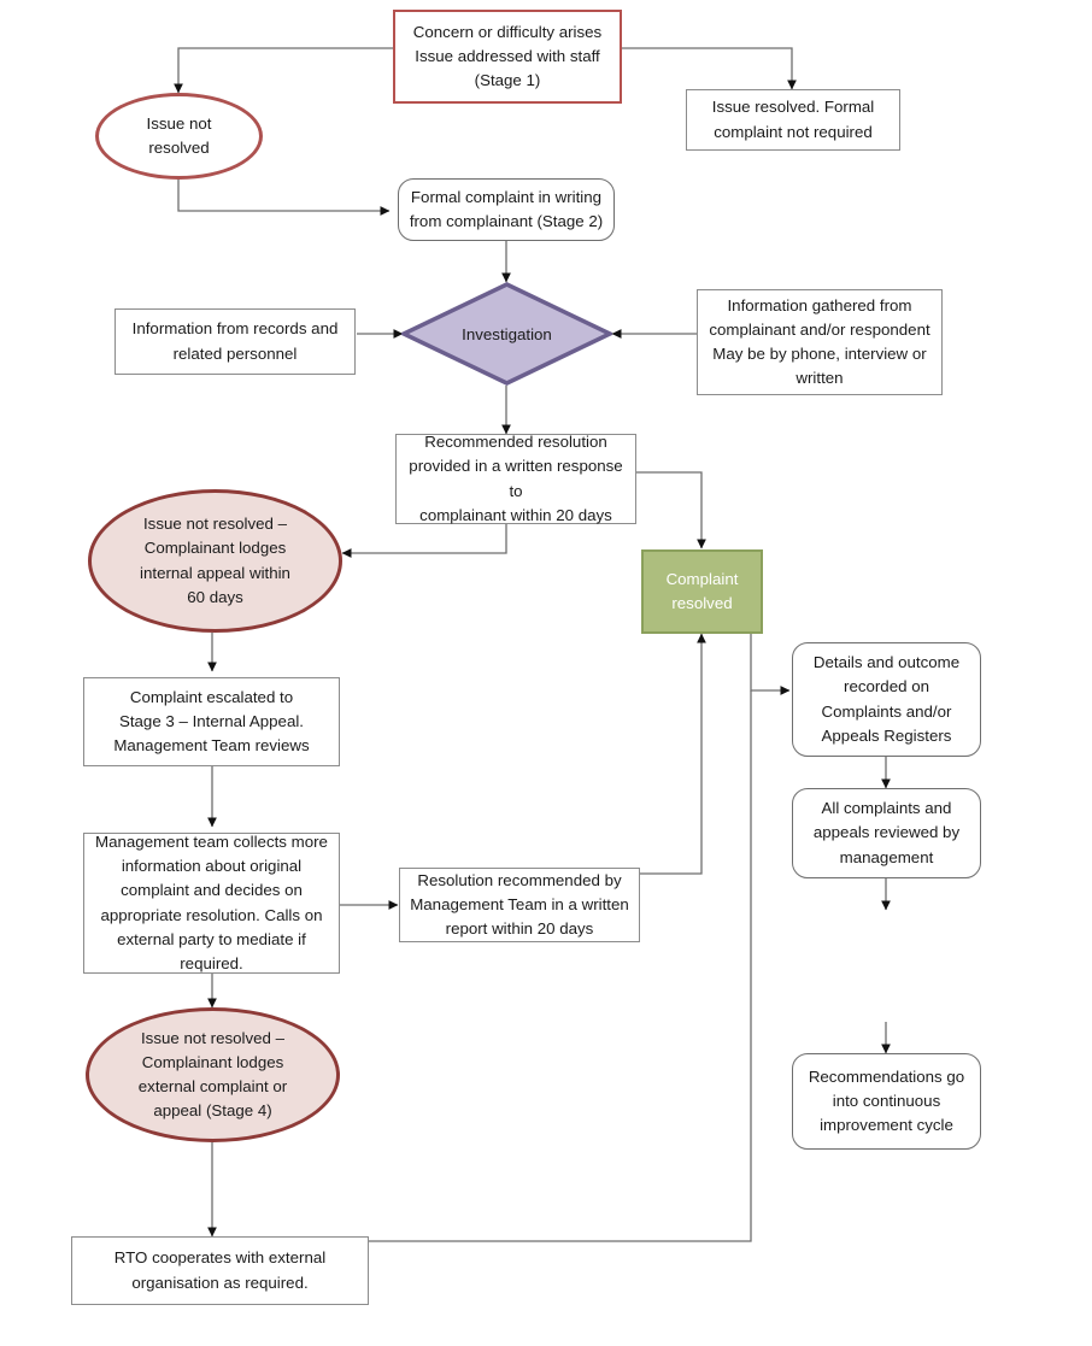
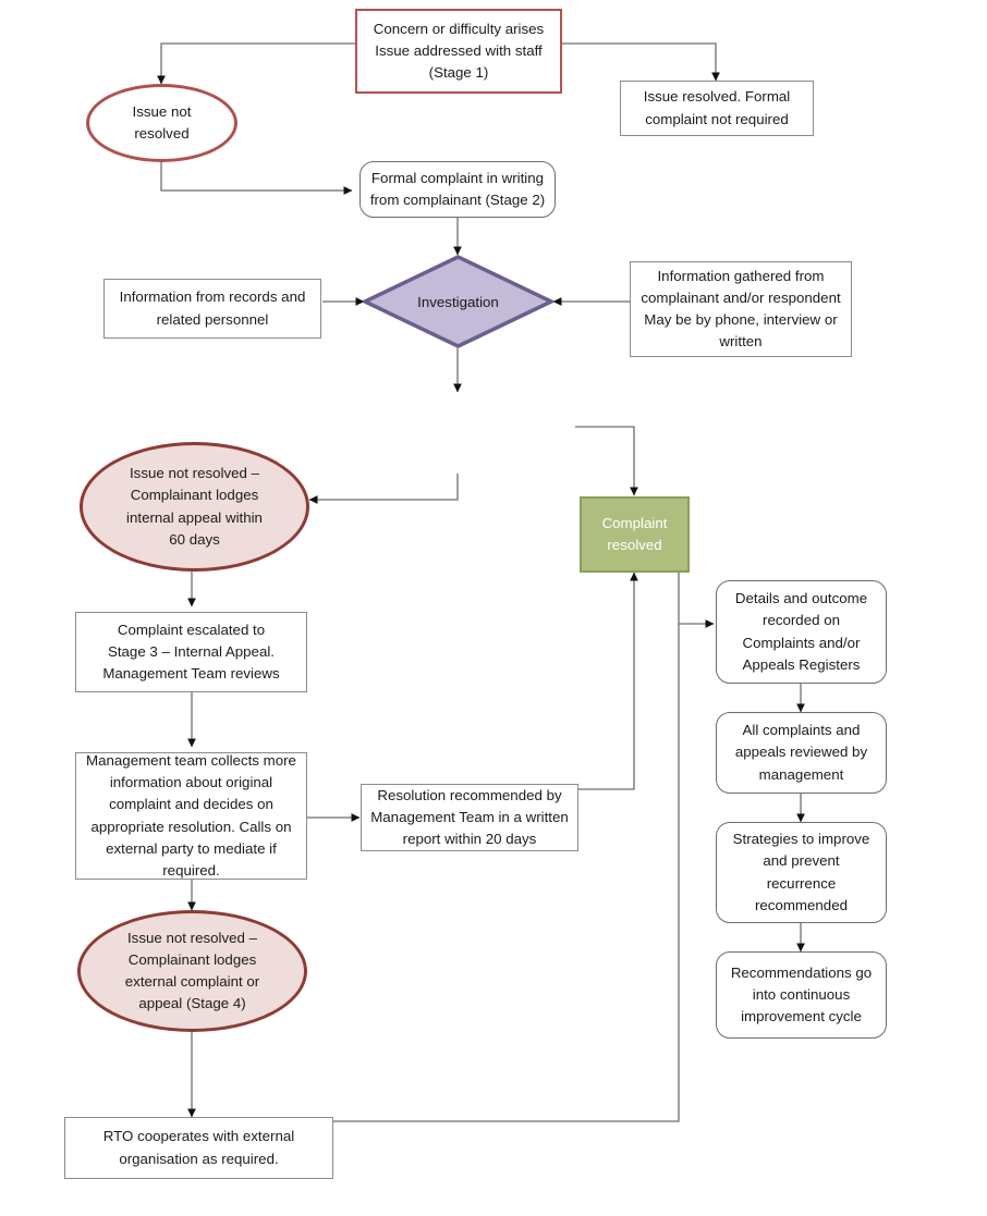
  Concern or difficulty arises
  Issue addressed with staff
  (Stage 1)
  Issue not
  resolved
  Issue resolved. Formal
  complaint not required
  Formal complaint in writing
  from complainant (Stage 2)
  Information from records and
  related personnel
  Investigation
  Information gathered from
  complainant and/or respondent
  May be by phone, interview or
  written
- Recommended resolution
- provided in a written response to
- complainant within 20 days
  Issue not resolved –
  Complainant lodges
  internal appeal within
  60 days
  Complaint
  resolved
  Details and outcome
  recorded on
  Complaints and/or
  Appeals Registers
  Complaint escalated to
  Stage 3 – Internal Appeal.
  Management Team reviews
  All complaints and
  appeals reviewed by
  management
  Management team collects more
  information about original
  complaint and decides on
  appropriate resolution. Calls on
  external party to mediate if
  required.
  Resolution recommended by
  Management Team in a written
  report within 20 days
+ Strategies to improve
+ and prevent
+ recurrence
+ recommended
  Issue not resolved –
  Complainant lodges
  external complaint or
  appeal (Stage 4)
  Recommendations go
  into continuous
  improvement cycle
  RTO cooperates with external
  organisation as required.
